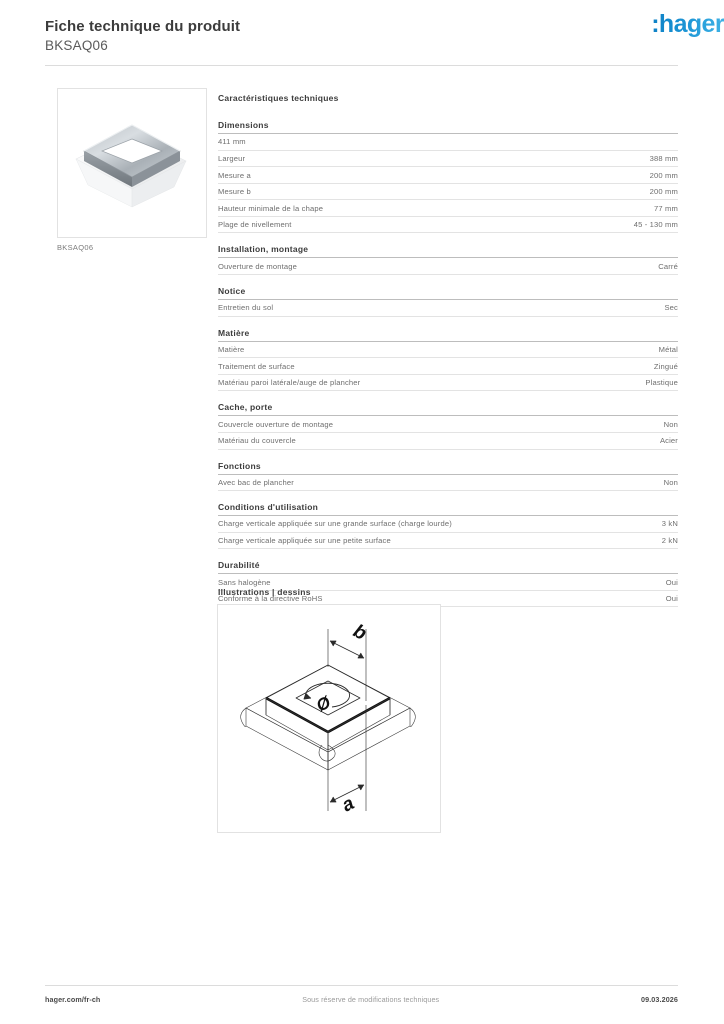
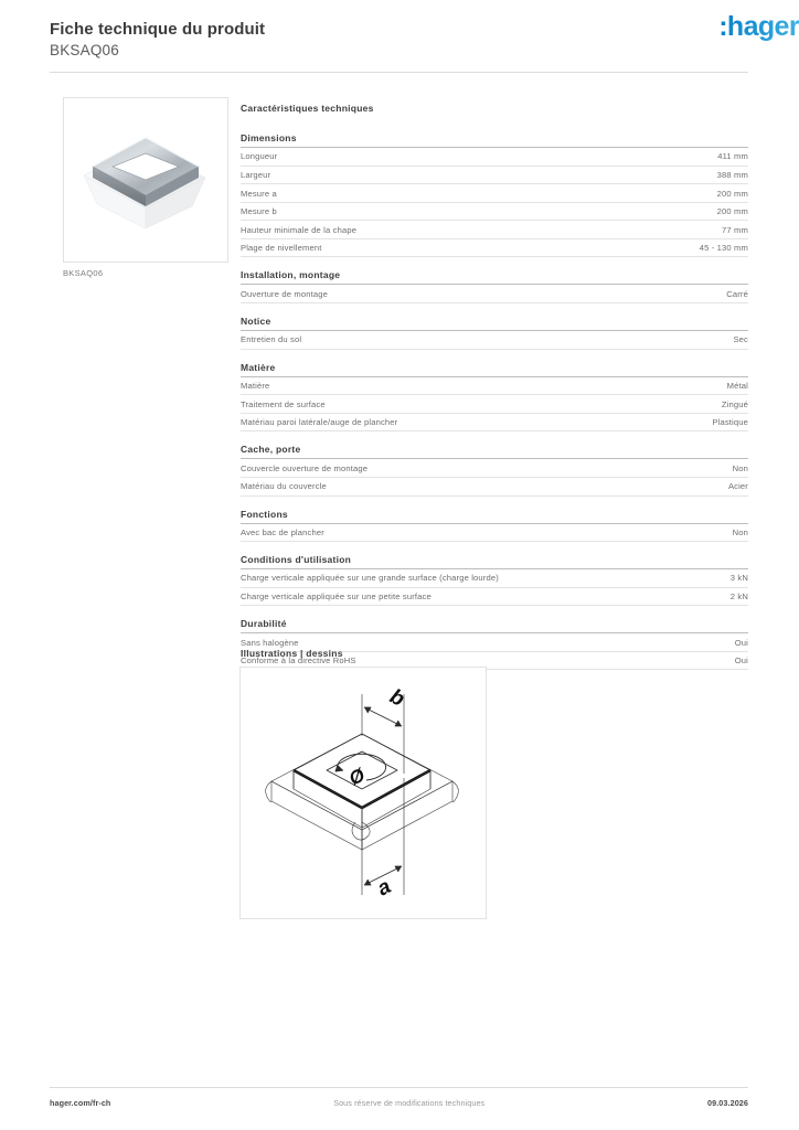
  Fiche technique du produit
  BKSAQ06
  :hager
  BKSAQ06
  Caractéristiques techniques
  Dimensions
+ Longueur
  411 mm
  Largeur
  388 mm
  Mesure a
  200 mm
  Mesure b
  200 mm
  Hauteur minimale de la chape
  77 mm
  Plage de nivellement
  45 - 130 mm
  Installation, montage
  Ouverture de montage
  Carré
  Notice
  Entretien du sol
  Sec
  Matière
  Matière
  Métal
  Traitement de surface
  Zingué
  Matériau paroi latérale/auge de plancher
  Plastique
  Cache, porte
  Couvercle ouverture de montage
  Non
  Matériau du couvercle
  Acier
  Fonctions
  Avec bac de plancher
  Non
  Conditions d'utilisation
  Charge verticale appliquée sur une grande surface (charge lourde)
  3 kN
  Charge verticale appliquée sur une petite surface
  2 kN
  Durabilité
  Sans halogène
  Oui
  Conforme à la directive RoHS
  Oui
  Illustrations | dessins
  hager.com/fr-ch
  Sous réserve de modifications techniques
  09.03.2026
